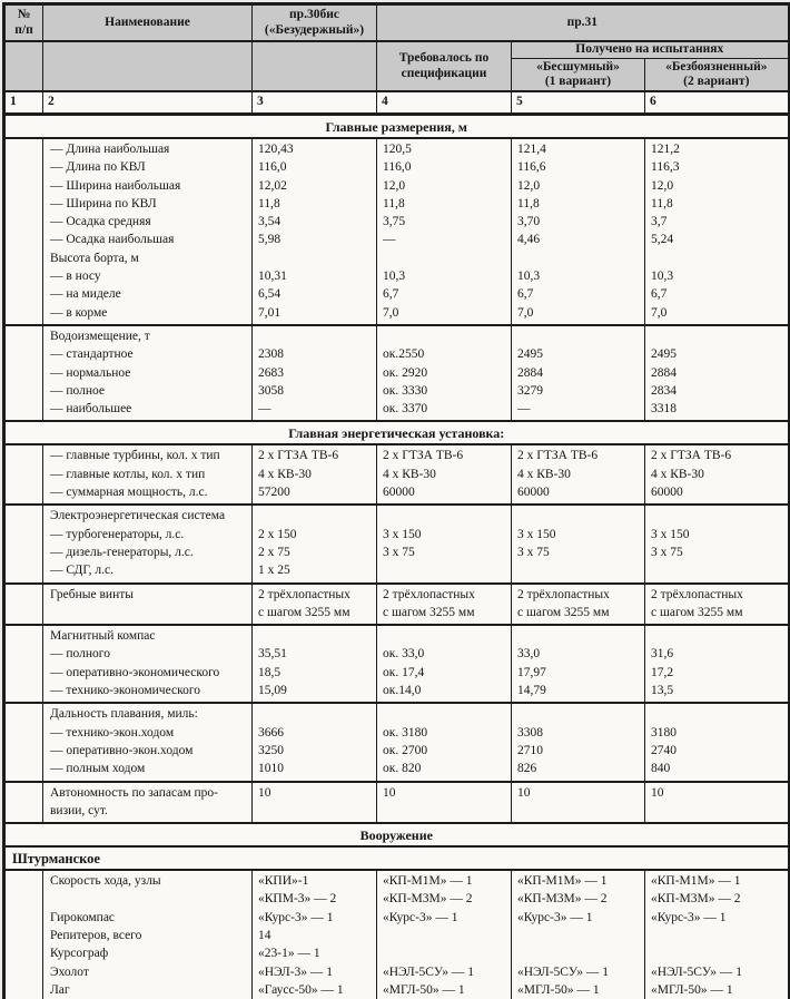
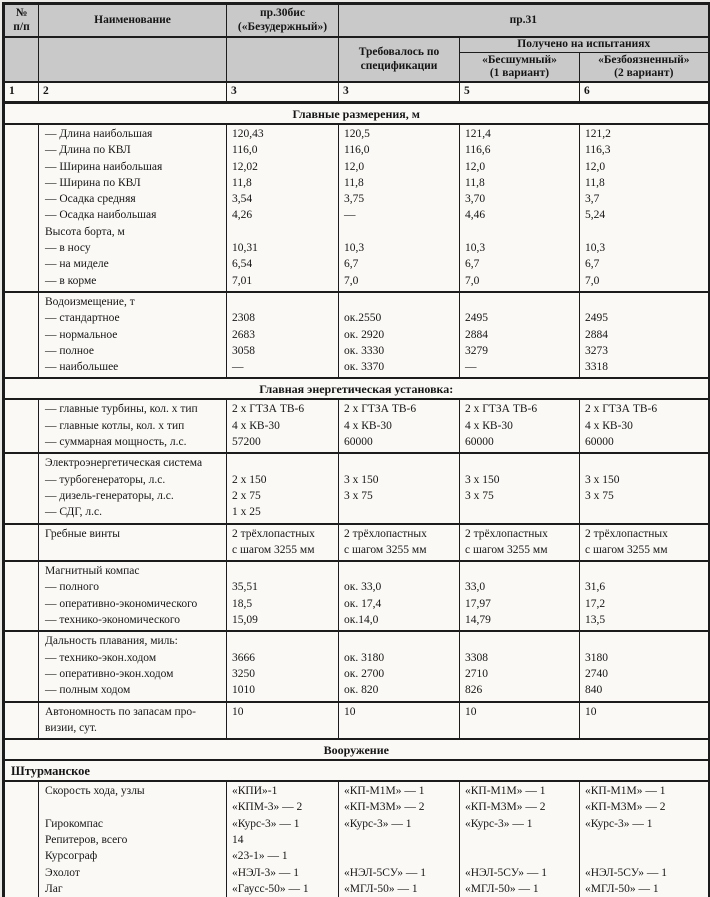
  № п/п	Наименование	пр.30бис («Безудержный»)	пр.31
  			Требовалось по спецификации	Получено на испытаниях
  «Бесшумный» (1 вариант)	«Безбоязненный» (2 вариант)
- 1	2	3	4	5	6
+ 1	2	3	3	5	6
  Главные размерения, м
  	— Длина наибольшая	120,43	120,5	121,4	121,2
  	— Длина по КВЛ	116,0	116,0	116,6	116,3
  	— Ширина наибольшая	12,02	12,0	12,0	12,0
  	— Ширина по КВЛ	11,8	11,8	11,8	11,8
  	— Осадка средняя	3,54	3,75	3,70	3,7
- 	— Осадка наибольшая	5,98	—	4,46	5,24
+ 	— Осадка наибольшая	4,26	—	4,46	5,24
  	Высота борта, м
  	— в носу	10,31	10,3	10,3	10,3
  	— на миделе	6,54	6,7	6,7	6,7
  	— в корме	7,01	7,0	7,0	7,0
  	Водоизмещение, т
  	— стандартное	2308	ок.2550	2495	2495
  	— нормальное	2683	ок. 2920	2884	2884
- 	— полное	3058	ок. 3330	3279	2834
+ 	— полное	3058	ок. 3330	3279	3273
  	— наибольшее	—	ок. 3370	—	3318
  Главная энергетическая установка:
  	— главные турбины, кол. х тип	2 х ГТЗА ТВ-6	2 х ГТЗА ТВ-6	2 х ГТЗА ТВ-6	2 х ГТЗА ТВ-6
  	— главные котлы, кол. х тип	4 х КВ-30	4 х КВ-30	4 х КВ-30	4 х КВ-30
  	— суммарная мощность, л.с.	57200	60000	60000	60000
  	Электроэнергетическая система
  	— турбогенераторы, л.с.	2 х 150	3 х 150	3 х 150	3 х 150
  	— дизель-генераторы, л.с.	2 х 75	3 х 75	3 х 75	3 х 75
  	— СДГ, л.с.	1 х 25
  	Гребные винты	2 трёхлопастных с шагом 3255 мм	2 трёхлопастных с шагом 3255 мм	2 трёхлопастных с шагом 3255 мм	2 трёхлопастных с шагом 3255 мм
  	Магнитный компас
  	— полного	35,51	ок. 33,0	33,0	31,6
  	— оперативно-экономического	18,5	ок. 17,4	17,97	17,2
  	— технико-экономического	15,09	ок.14,0	14,79	13,5
  	Дальность плавания, миль:
  	— технико-экон.ходом	3666	ок. 3180	3308	3180
  	— оперативно-экон.ходом	3250	ок. 2700	2710	2740
  	— полным ходом	1010	ок. 820	826	840
  	Автономность по запасам про- визии, сут.	10	10	10	10
  Вооружение
  Штурманское
  	Скорость хода, узлы	«КПИ»-1 «КПМ-3» — 2	«КП-М1М» — 1 «КП-М3М» — 2	«КП-М1М» — 1 «КП-М3М» — 2	«КП-М1М» — 1 «КП-М3М» — 2
  	Гирокомпас	«Курс-3» — 1	«Курс-3» — 1	«Курс-3» — 1	«Курс-3» — 1
  	Репитеров, всего	14
  	Курсограф	«23-1» — 1
  	Эхолот	«НЭЛ-3» — 1	«НЭЛ-5СУ» — 1	«НЭЛ-5СУ» — 1	«НЭЛ-5СУ» — 1
  	Лаг	«Гаусс-50» — 1	«МГЛ-50» — 1	«МГЛ-50» — 1	«МГЛ-50» — 1
